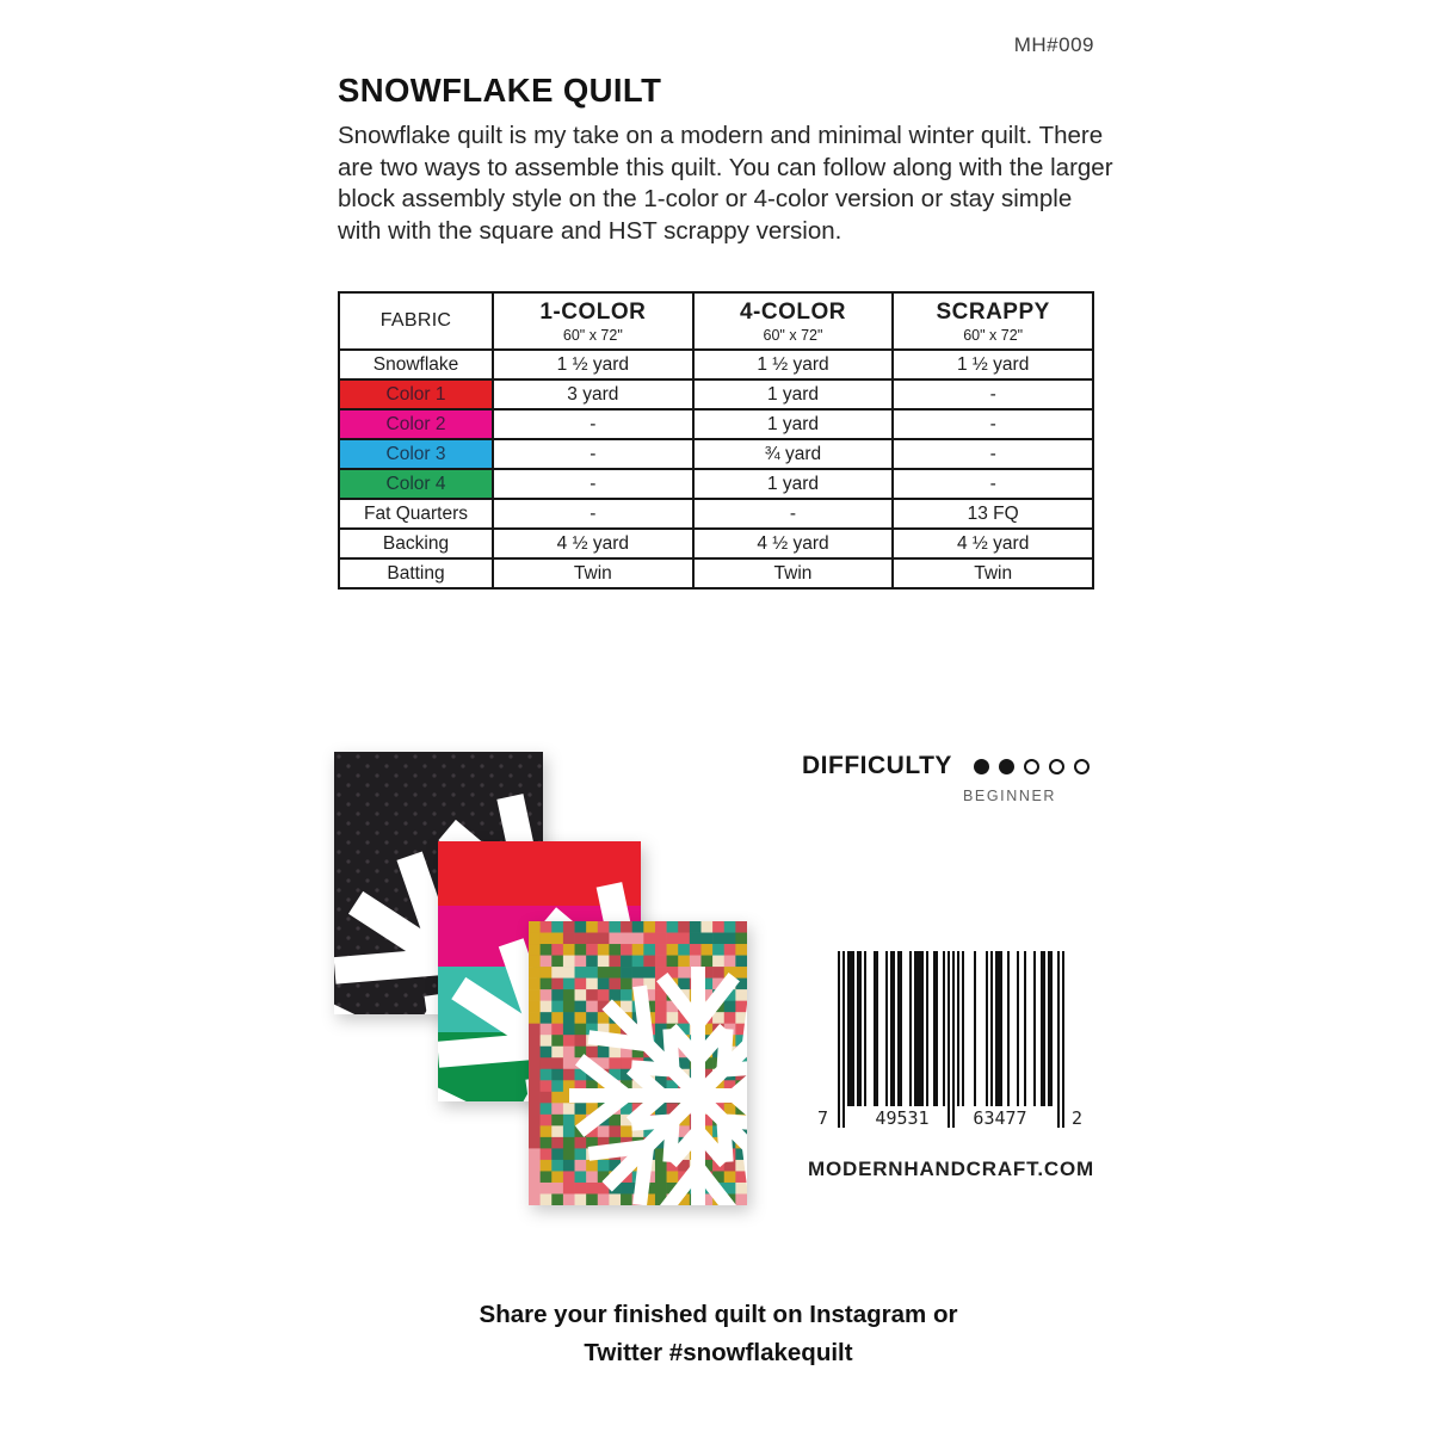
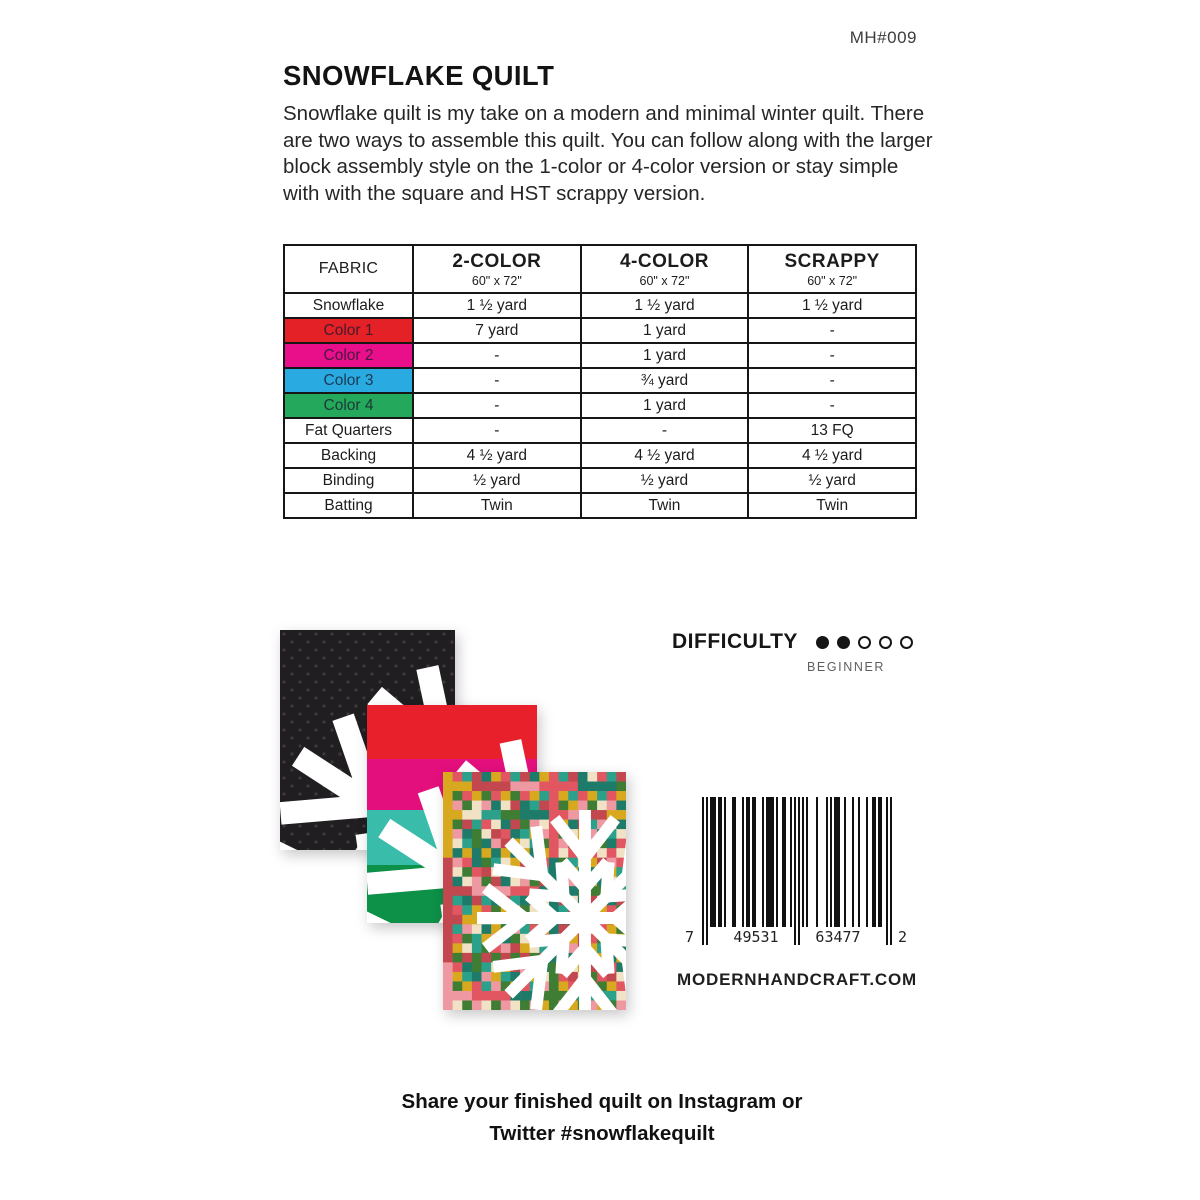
  MH#009
  SNOWFLAKE QUILT
  Snowflake quilt is my take on a modern and minimal winter quilt. There are two ways to assemble this quilt. You can follow along with the larger block assembly style on the 1-color or 4-color version or stay simple with with the square and HST scrappy version.
- FABRIC	1-COLOR60" x 72"	4-COLOR60" x 72"	SCRAPPY60" x 72"
+ FABRIC	2-COLOR60" x 72"	4-COLOR60" x 72"	SCRAPPY60" x 72"
  Snowflake	1 ½ yard	1 ½ yard	1 ½ yard
- Color 1	3 yard	1 yard	-
+ Color 1	7 yard	1 yard	-
  Color 2	-	1 yard	-
  Color 3	-	¾ yard	-
  Color 4	-	1 yard	-
  Fat Quarters	-	-	13 FQ
  Backing	4 ½ yard	4 ½ yard	4 ½ yard
+ Binding	½ yard	½ yard	½ yard
  Batting	Twin	Twin	Twin
  DIFFICULTY
  BEGINNER
  7
  49531
  63477
  2
  MODERNHANDCRAFT.COM
  Share your finished quilt on Instagram or
  Twitter #snowflakequilt
